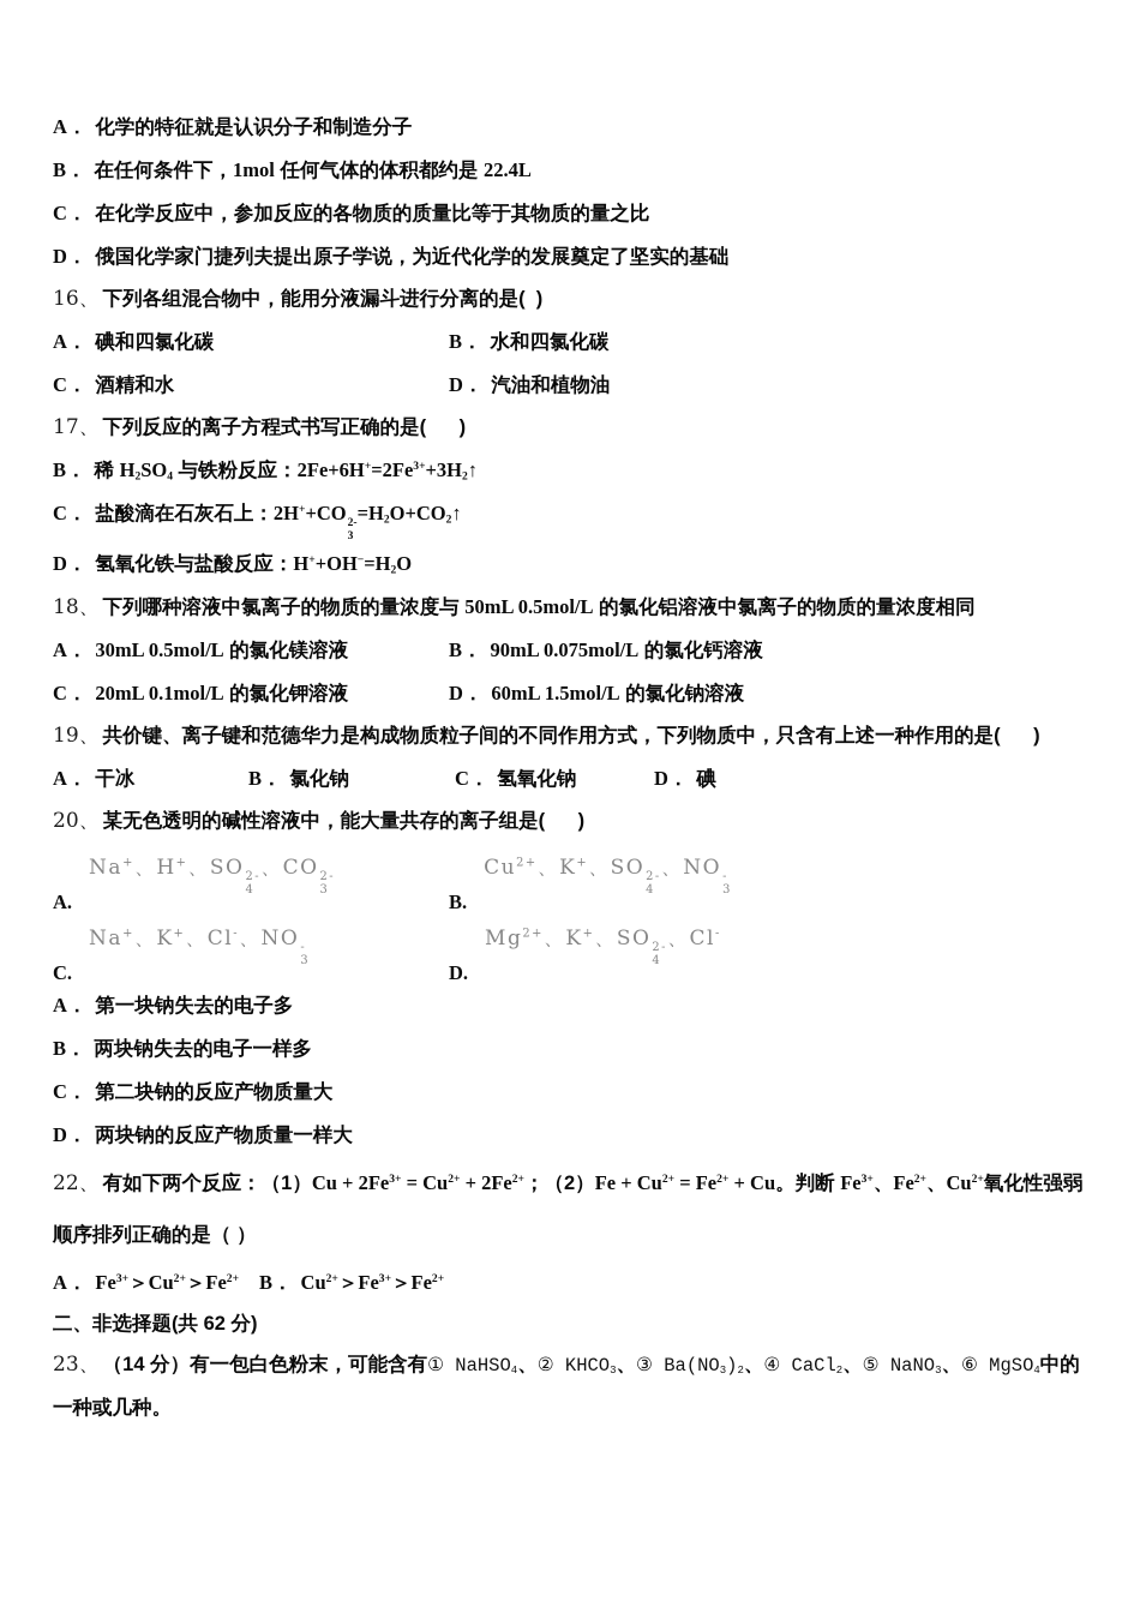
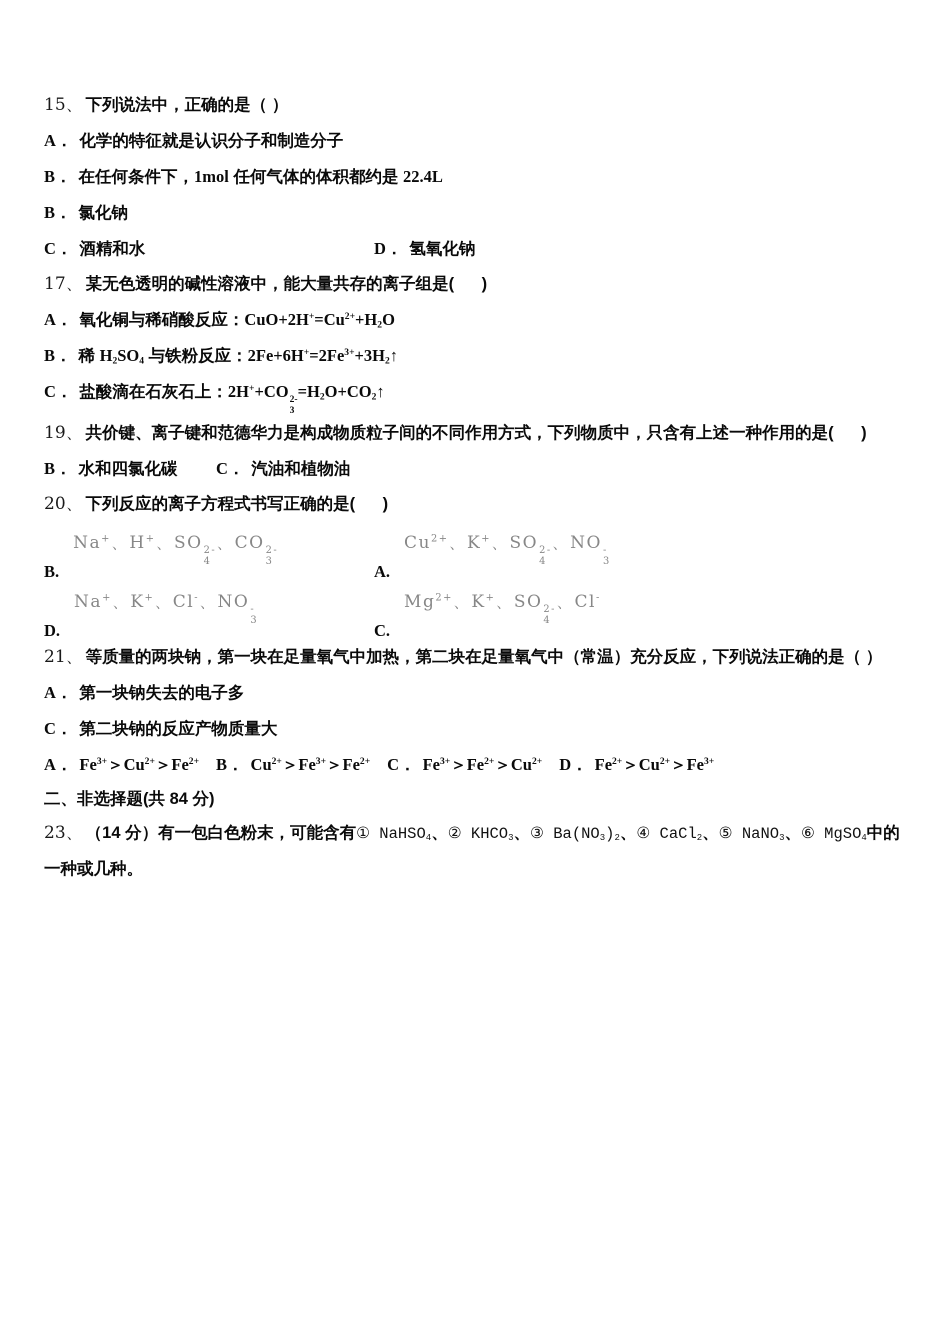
+ 15、 下列说法中，正确的是（ ）
  A． 化学的特征就是认识分子和制造分子
  B． 在任何条件下，1mol 任何气体的体积都约是 22.4L
- C． 在化学反应中，参加反应的各物质的质量比等于其物质的量之比
- D． 俄国化学家门捷列夫提出原子学说，为近代化学的发展奠定了坚实的基础
- 16、 下列各组混合物中，能用分液漏斗进行分离的是( )
- A． 碘和四氯化碳
- B． 水和四氯化碳
+ B． 氯化钠
  C． 酒精和水
- D． 汽油和植物油
+ D． 氢氧化钠
- 17、 下列反应的离子方程式书写正确的是( )
+ 17、 某无色透明的碱性溶液中，能大量共存的离子组是( )
+ A． 氧化铜与稀硝酸反应：CuO+2H+=Cu2++H2O
  B． 稀 H2SO4 与铁粉反应：2Fe+6H+=2Fe3++3H2↑
  C． 盐酸滴在石灰石上：2H++CO
  2-
  3
  =H2O+CO2↑
- D． 氢氧化铁与盐酸反应：H++OH−=H2O
- 18、 下列哪种溶液中氯离子的物质的量浓度与 50mL 0.5mol/L 的氯化铝溶液中氯离子的物质的量浓度相同
- A． 30mL 0.5mol/L 的氯化镁溶液
- B． 90mL 0.075mol/L 的氯化钙溶液
- C． 20mL 0.1mol/L 的氯化钾溶液
- D． 60mL 1.5mol/L 的氯化钠溶液
  19、 共价键、离子键和范德华力是构成物质粒子间的不同作用方式，下列物质中，只含有上述一种作用的是( )
- A． 干冰
- B． 氯化钠
+ B． 水和四氯化碳
- C． 氢氧化钠
+ C． 汽油和植物油
- D． 碘
- 20、 某无色透明的碱性溶液中，能大量共存的离子组是( )
+ 20、 下列反应的离子方程式书写正确的是( )
- A.
+ B.
  Na+、H+、SO
  2-
  4
  、CO
  2-
  3
- B.
+ A.
  Cu2+、K+、SO
  2-
  4
  、NO
  -
  3
- C.
+ D.
  Na+、K+、Cl-、NO
  -
  3
- D.
+ C.
  Mg2+、K+、SO
  2-
  4
  、Cl-
+ 21、 等质量的两块钠，第一块在足量氧气中加热，第二块在足量氧气中（常温）充分反应，下列说法正确的是（ ）
  A． 第一块钠失去的电子多
- B． 两块钠失去的电子一样多
  C． 第二块钠的反应产物质量大
- D． 两块钠的反应产物质量一样大
- 22、 有如下两个反应：（1）Cu + 2Fe3+ = Cu2+ + 2Fe2+；（2）Fe + Cu2+ = Fe2+ + Cu。判断 Fe3+、Fe2+、Cu2+氧化性强弱顺序排列正确的是（ ）
  A． Fe3+＞Cu2+＞Fe2+
  B． Cu2+＞Fe3+＞Fe2+
+ C． Fe3+＞Fe2+＞Cu2+
+ D． Fe2+＞Cu2+＞Fe3+
- 二、非选择题(共 62 分)
+ 二、非选择题(共 84 分)
  23、 （14 分）有一包白色粉末，可能含有① NaHSO4、② KHCO3、③ Ba(NO3)2、④ CaCl2、⑤ NaNO3、⑥ MgSO4中的一种或几种。
